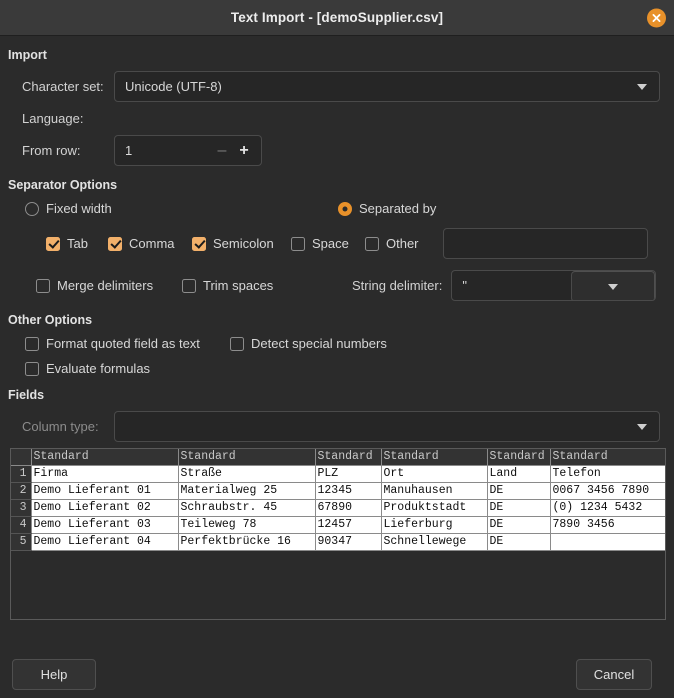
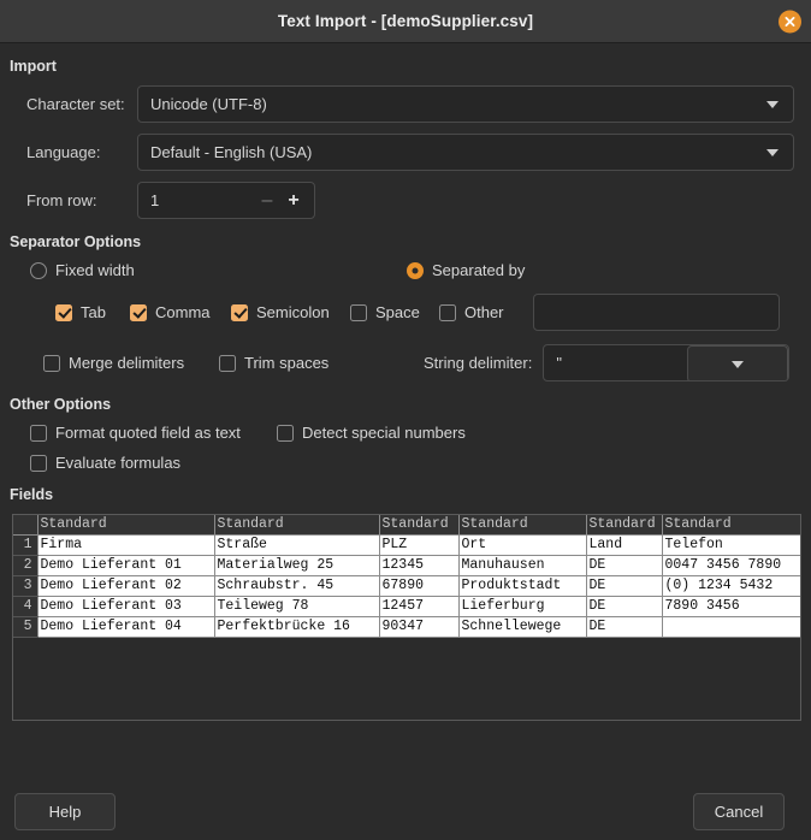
  Text Import - [demoSupplier.csv]
  Import
  Character set:
  Unicode (UTF-8)
  Language:
+ Default - English (USA)
  From row:
  1
  –
  +
  Separator Options
  Fixed width
  Separated by
  Tab
  Comma
  Semicolon
  Space
  Other
  Merge delimiters
  Trim spaces
  String delimiter:
  "
  Other Options
  Format quoted field as text
  Detect special numbers
  Evaluate formulas
  Fields
- Column type:
  	Standard	Standard	Standard	Standard	Standard	Standard
  1	Firma	Straße	PLZ	Ort	Land	Telefon
- 2	Demo Lieferant 01	Materialweg 25	12345	Manuhausen	DE	0067 3456 7890
+ 2	Demo Lieferant 01	Materialweg 25	12345	Manuhausen	DE	0047 3456 7890
  3	Demo Lieferant 02	Schraubstr. 45	67890	Produktstadt	DE	(0) 1234 5432
  4	Demo Lieferant 03	Teileweg 78	12457	Lieferburg	DE	7890 3456
  5	Demo Lieferant 04	Perfektbrücke 16	90347	Schnellewege	DE
  Help
  Cancel
